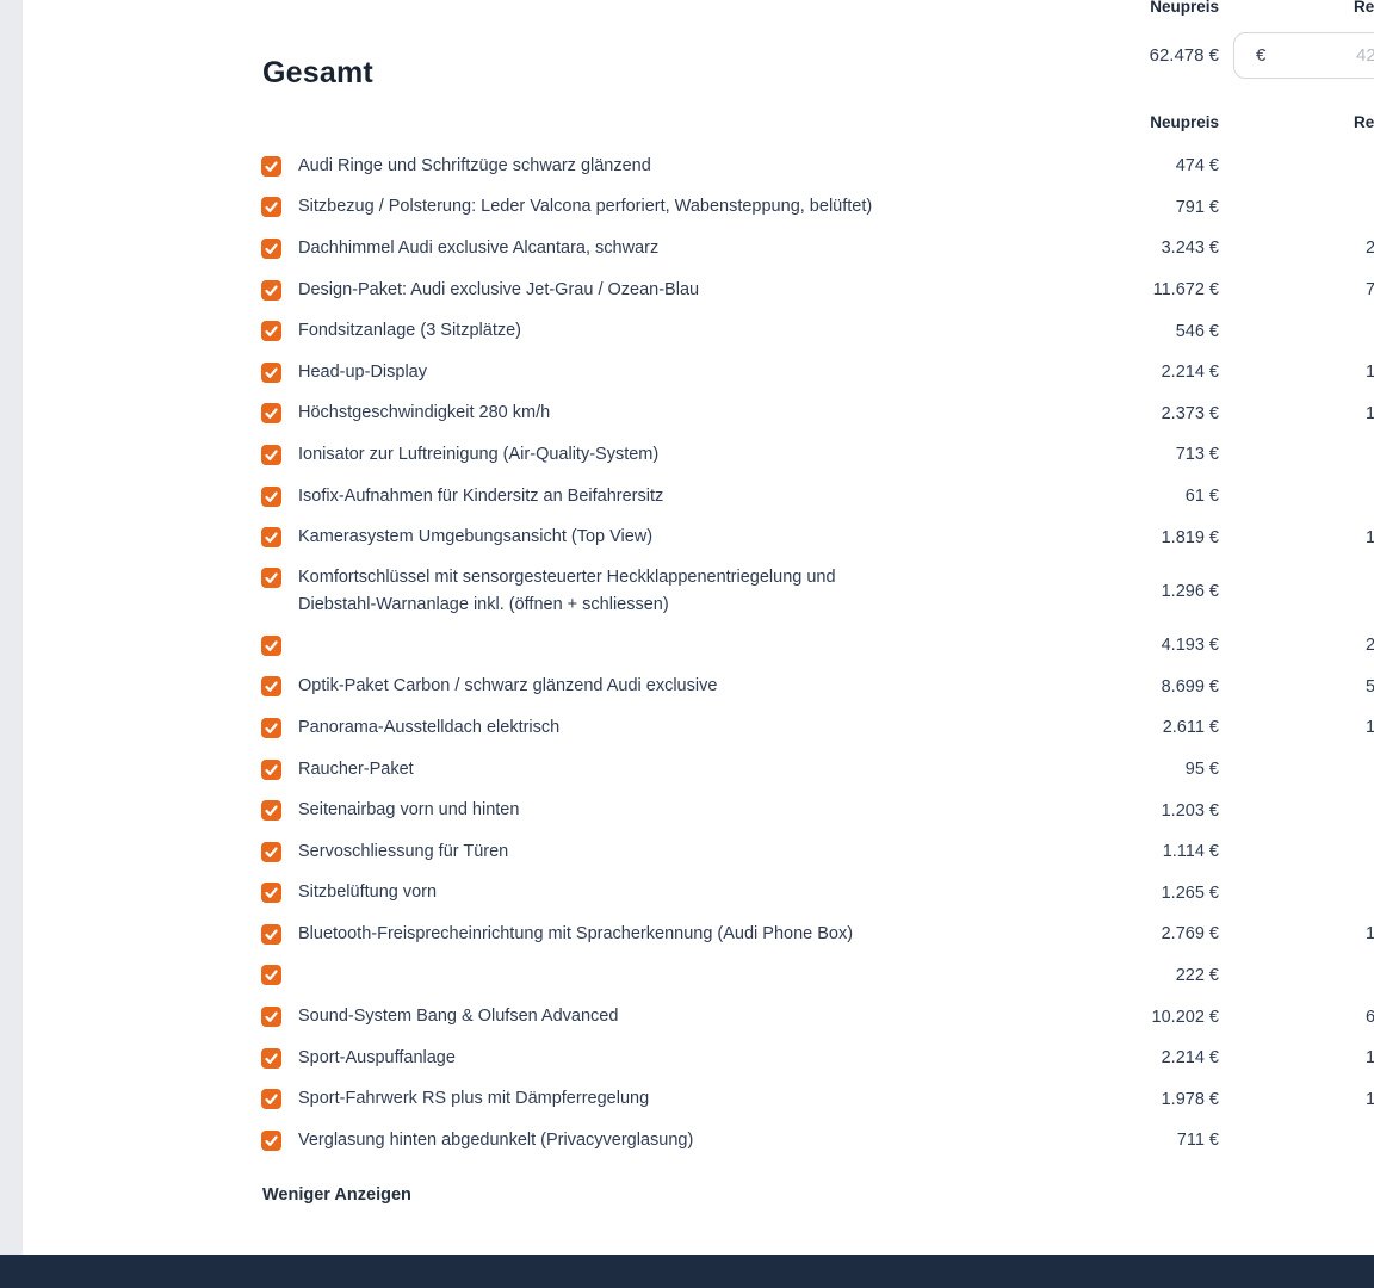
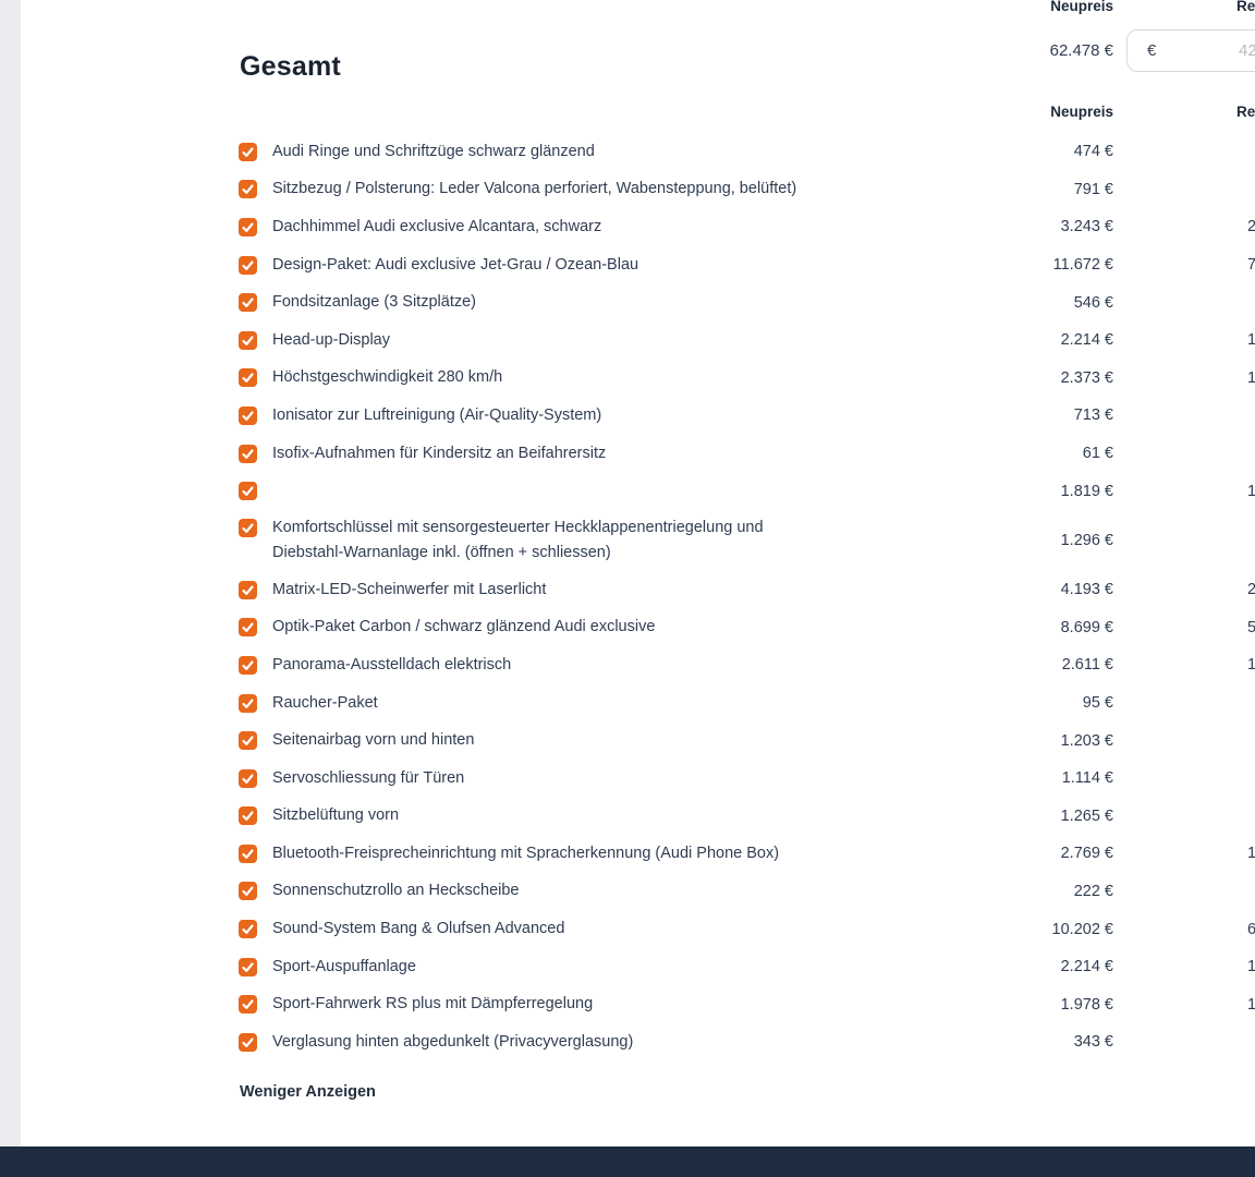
  Gesamt
  Neupreis
  Re
  62.478 €
  €
  42
  Neupreis
  Re
  Audi Ringe und Schriftzüge schwarz glänzend
  474 €
  Sitzbezug / Polsterung: Leder Valcona perforiert, Wabensteppung, belüftet)
  791 €
  Dachhimmel Audi exclusive Alcantara, schwarz
  3.243 €
  2
  Design-Paket: Audi exclusive Jet-Grau / Ozean-Blau
  11.672 €
  7
  Fondsitzanlage (3 Sitzplätze)
  546 €
  Head-up-Display
  2.214 €
  1
  Höchstgeschwindigkeit 280 km/h
  2.373 €
  1
  Ionisator zur Luftreinigung (Air-Quality-System)
  713 €
  Isofix-Aufnahmen für Kindersitz an Beifahrersitz
  61 €
- Kamerasystem Umgebungsansicht (Top View)
  1.819 €
  1
  Komfortschlüssel mit sensorgesteuerter Heckklappenentriegelung und
  Diebstahl-Warnanlage inkl. (öffnen + schliessen)
  1.296 €
+ Matrix-LED-Scheinwerfer mit Laserlicht
  4.193 €
  2
  Optik-Paket Carbon / schwarz glänzend Audi exclusive
  8.699 €
  5
  Panorama-Ausstelldach elektrisch
  2.611 €
  1
  Raucher-Paket
  95 €
  Seitenairbag vorn und hinten
  1.203 €
  Servoschliessung für Türen
  1.114 €
  Sitzbelüftung vorn
  1.265 €
  Bluetooth-Freisprecheinrichtung mit Spracherkennung (Audi Phone Box)
  2.769 €
  1
+ Sonnenschutzrollo an Heckscheibe
  222 €
  Sound-System Bang & Olufsen Advanced
  10.202 €
  6
  Sport-Auspuffanlage
  2.214 €
  1
  Sport-Fahrwerk RS plus mit Dämpferregelung
  1.978 €
  1
  Verglasung hinten abgedunkelt (Privacyverglasung)
- 711 €
+ 343 €
  Weniger Anzeigen
